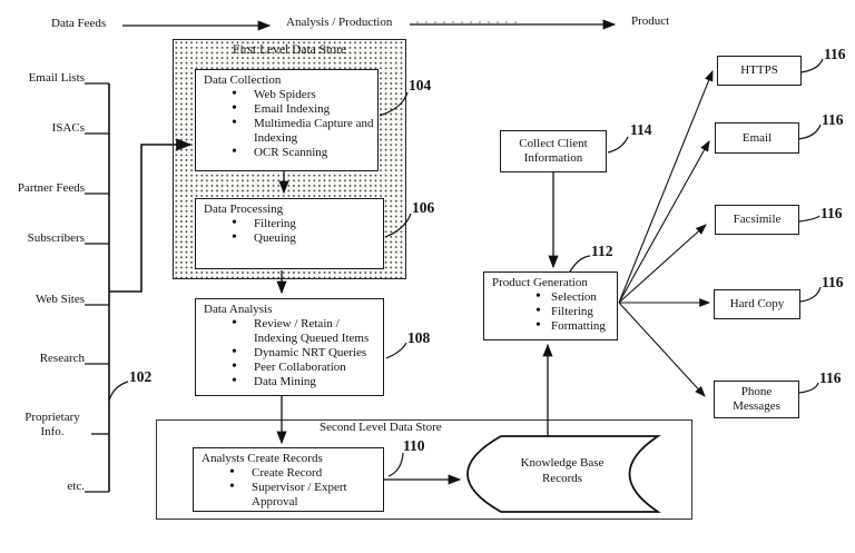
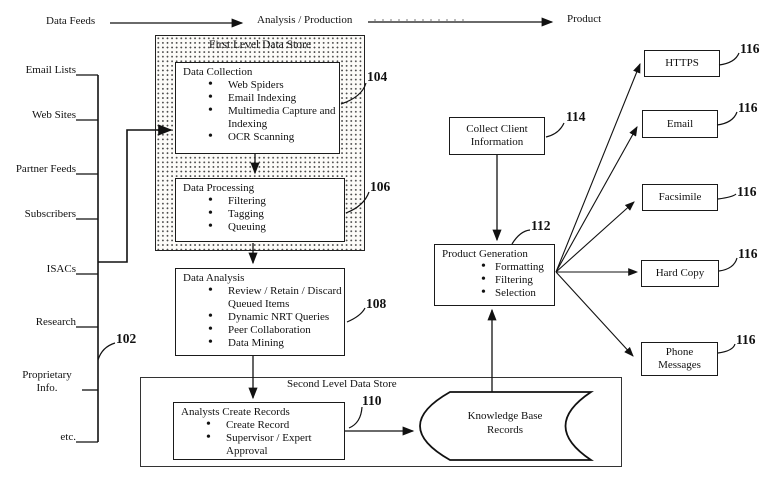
  Data Feeds
  Analysis / Production
  Product
  Email Lists
- ISACs
+ Web Sites
  Partner Feeds
  Subscribers
- Web Sites
+ ISACs
  Research
  Proprietary Info.
  etc.
  First Level Data Store
  Data Collection
  Web Spiders
  Email Indexing
  Multimedia Capture and Indexing
  OCR Scanning
  Data Processing
  Filtering
+ Tagging
  Queuing
  Data Analysis
- Review / Retain / Indexing Queued Items
+ Review / Retain / Discard Queued Items
  Dynamic NRT Queries
  Peer Collaboration
  Data Mining
  Second Level Data Store
  Analysts Create Records
  Create Record
  Supervisor / Expert Approval
  Knowledge Base Records
  Collect Client Information
  Product Generation
- Selection
+ Formatting
  Filtering
- Formatting
+ Selection
  HTTPS
  Email
  Facsimile
  Hard Copy
  Phone Messages
  102
  104
  106
  108
  110
  112
  114
  116
  116
  116
  116
  116
